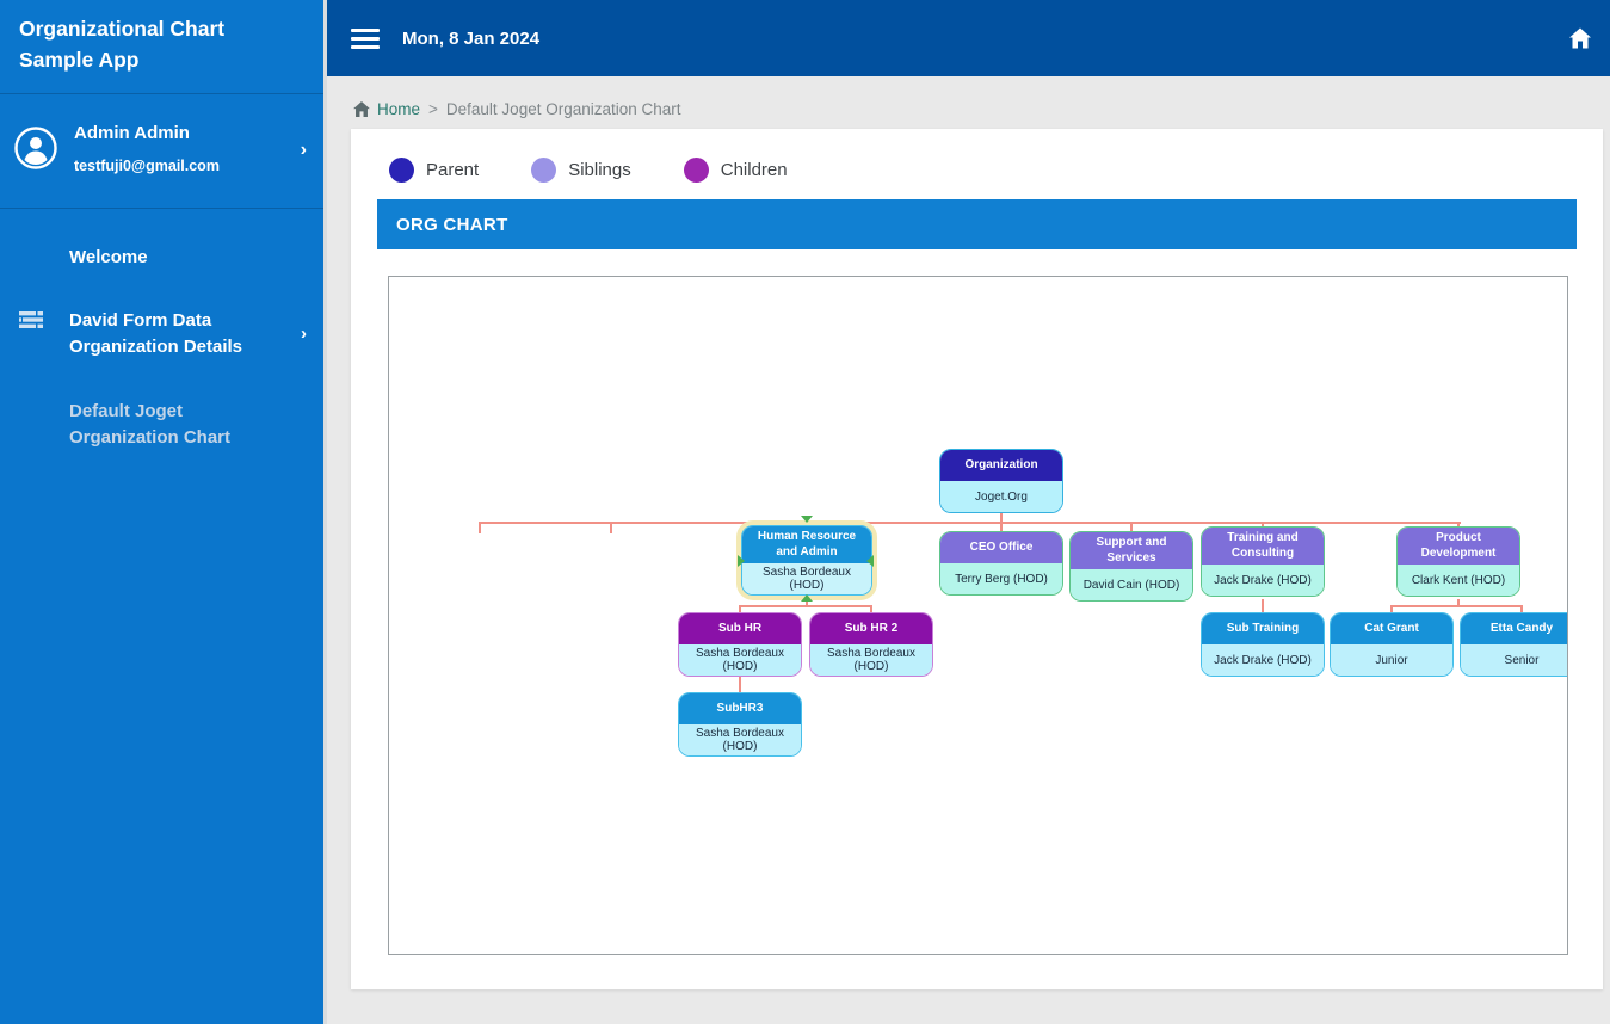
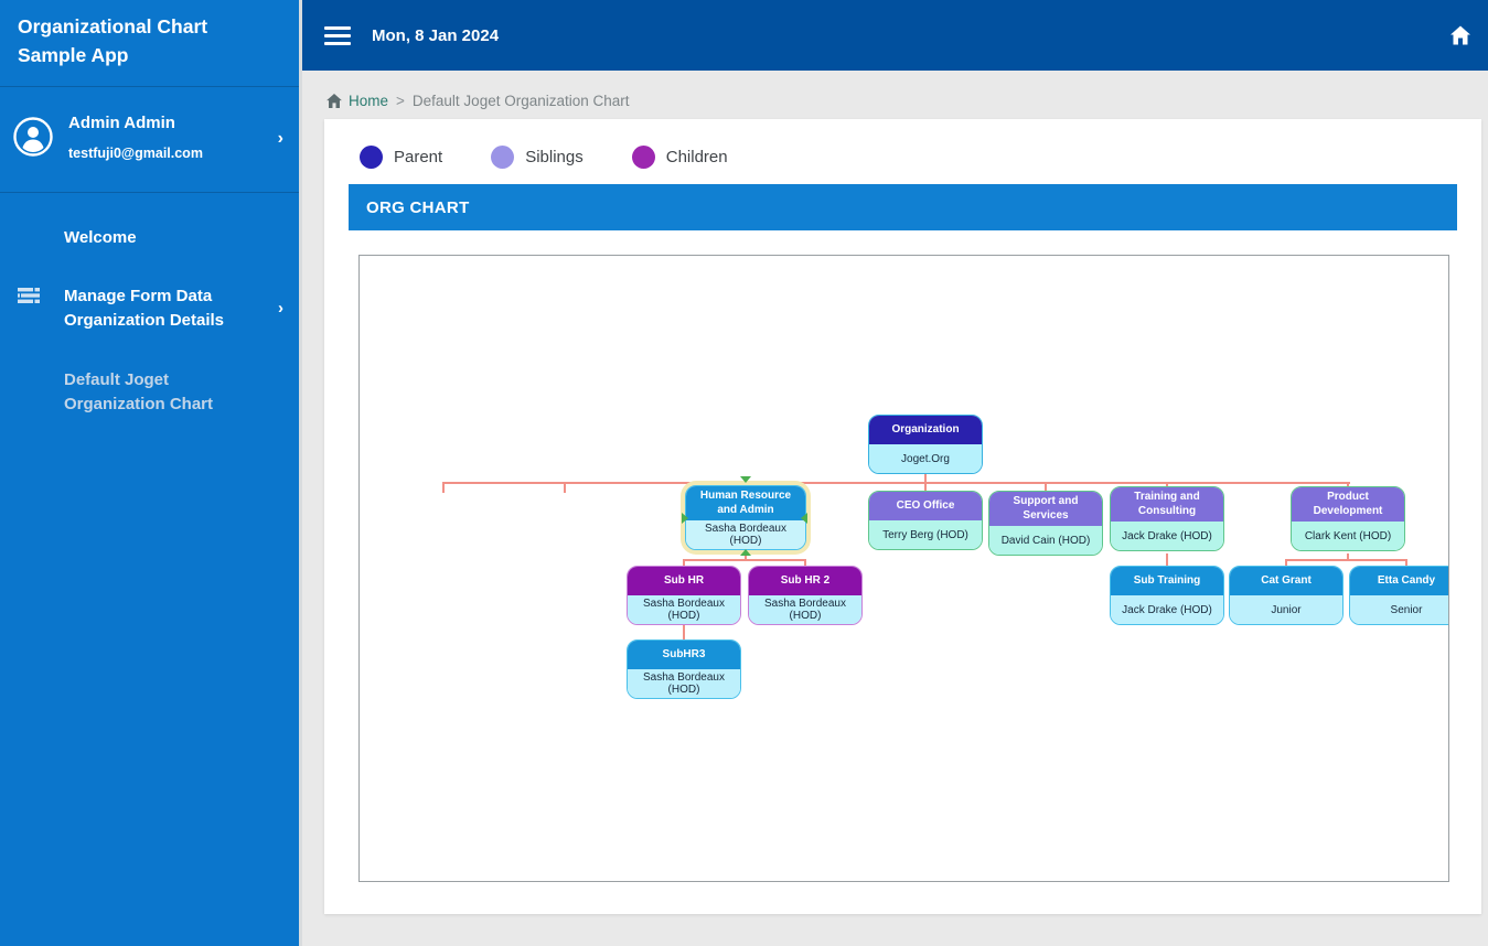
  Organizational Chart Sample App
  Admin Admin
  testfuji0@gmail.com
  ›
  Welcome
- David Form Data Organization Details
+ Manage Form Data Organization Details
  ›
  Default Joget Organization Chart
  Mon, 8 Jan 2024
  Home
  >
  Default Joget Organization Chart
  Parent
  Siblings
  Children
  ORG CHART
  Organization
  Joget.Org
  Human Resource and Admin
  Sasha Bordeaux (HOD)
  CEO Office
  Terry Berg (HOD)
  Support and Services
  David Cain (HOD)
  Training and Consulting
  Jack Drake (HOD)
  Product Development
  Clark Kent (HOD)
  Sub HR
  Sasha Bordeaux (HOD)
  Sub HR 2
  Sasha Bordeaux (HOD)
  Sub Training
  Jack Drake (HOD)
  Cat Grant
  Junior
  Etta Candy
  Senior
  SubHR3
  Sasha Bordeaux (HOD)
